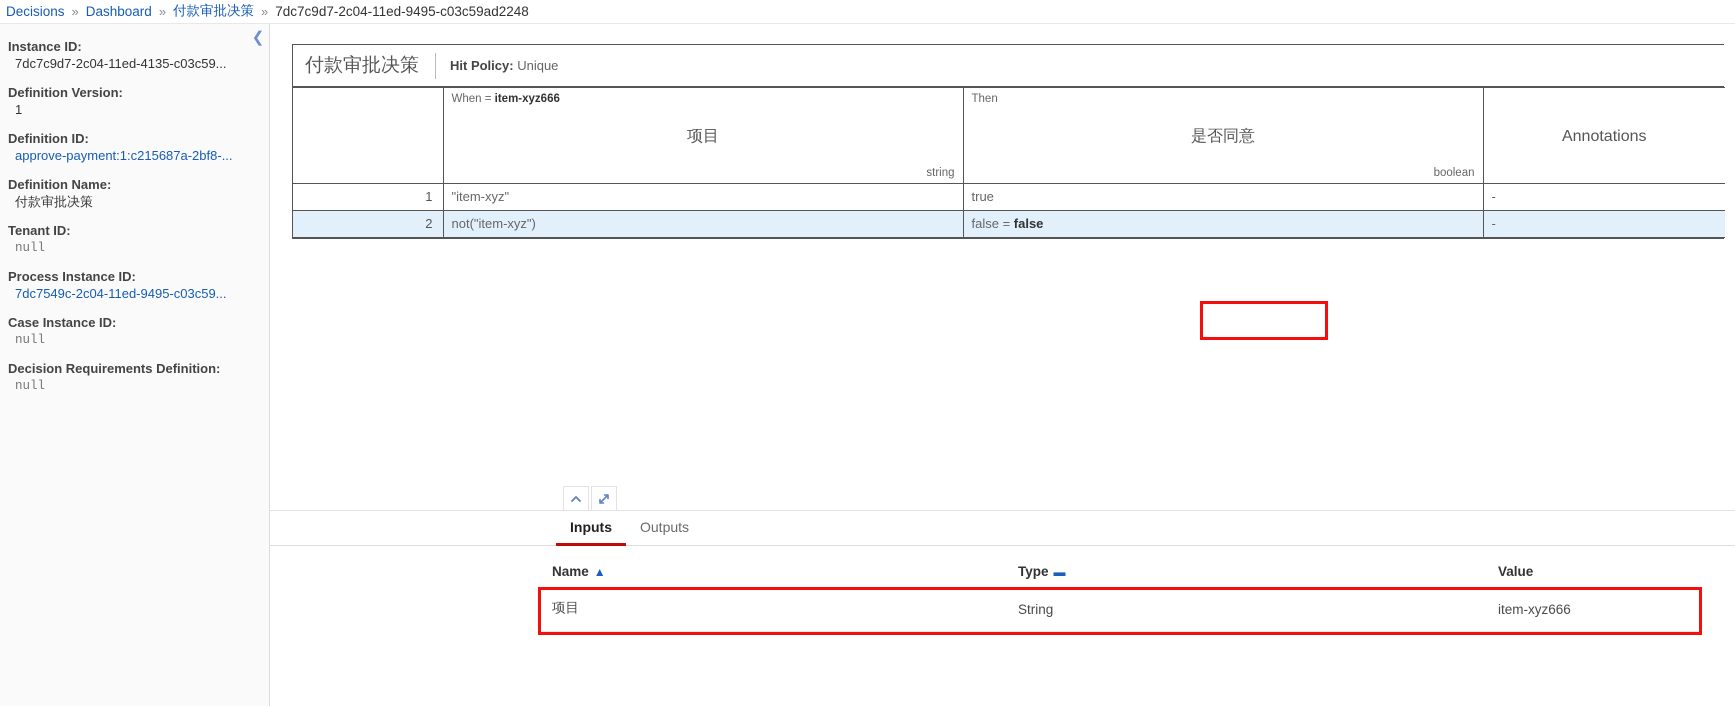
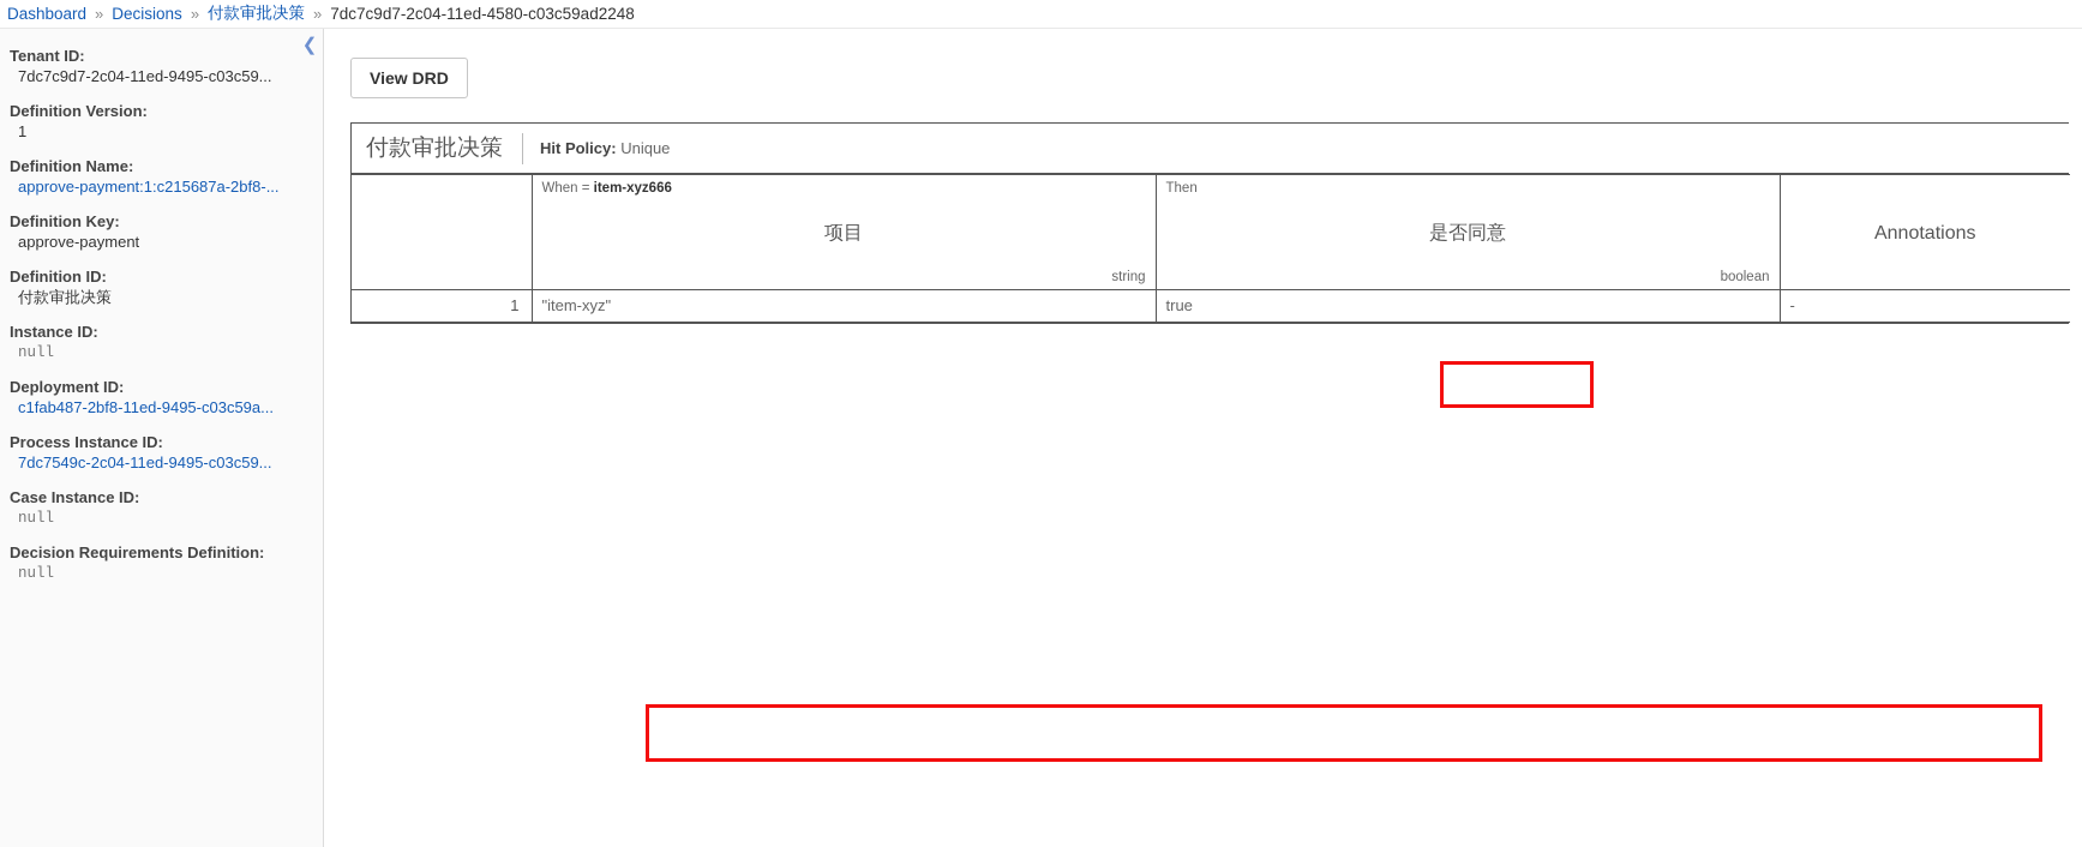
- Decisions
+ Dashboard
  »
- Dashboard
+ Decisions
  »
  付款审批决策
  »
- 7dc7c9d7-2c04-11ed-9495-c03c59ad2248
+ 7dc7c9d7-2c04-11ed-4580-c03c59ad2248
  ❮
- Instance ID:
+ Tenant ID:
- 7dc7c9d7-2c04-11ed-4135-c03c59...
+ 7dc7c9d7-2c04-11ed-9495-c03c59...
  Definition Version:
  1
- Definition ID:
+ Definition Name:
  approve-payment:1:c215687a-2bf8-...
+ Definition Key:
+ approve-payment
- Definition Name:
+ Definition ID:
  付款审批决策
- Tenant ID:
+ Instance ID:
  null
+ Deployment ID:
+ c1fab487-2bf8-11ed-9495-c03c59a...
  Process Instance ID:
  7dc7549c-2c04-11ed-9495-c03c59...
  Case Instance ID:
  null
  Decision Requirements Definition:
  null
+ View DRD
  付款审批决策
  Hit Policy: Unique
  	When = item-xyz666 项目 string	Then 是否同意 boolean	Annotations
  1	"item-xyz"	true	-
- 2	not("item-xyz")	false = false	-
- Inputs
- Outputs
- Name ▲	Type ▬	Value
- 项目	String	item-xyz666
